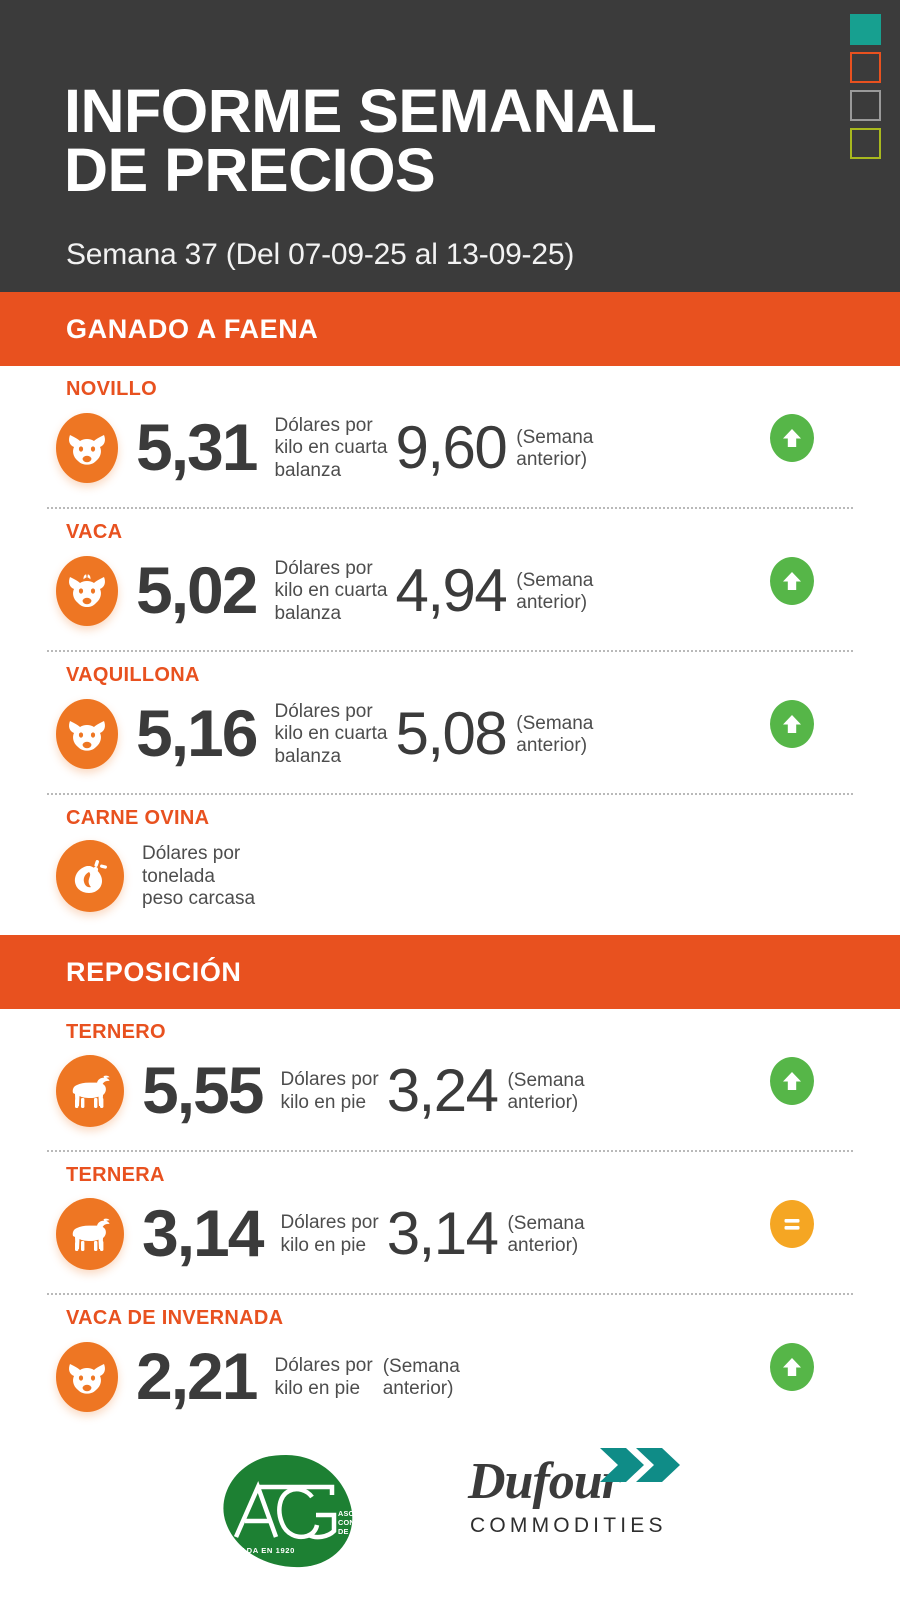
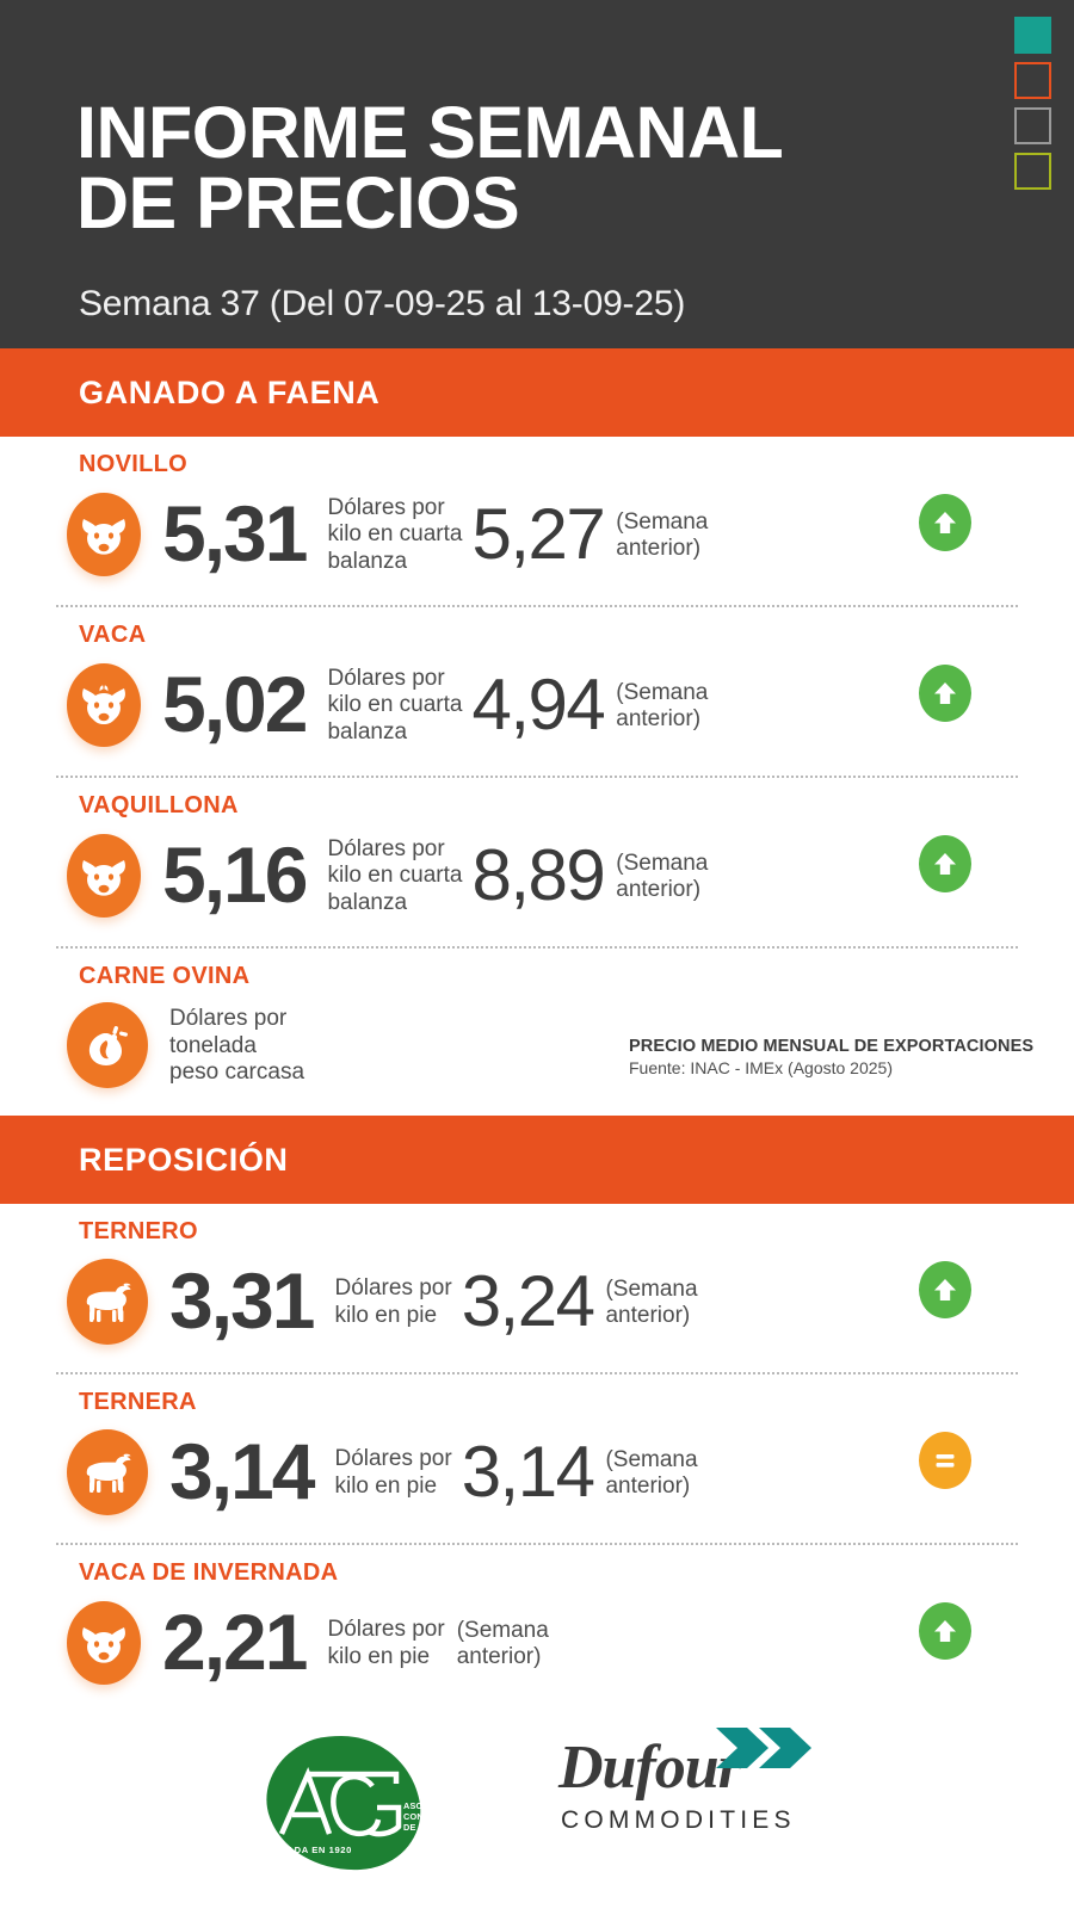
  INFORME SEMANAL
  DE PRECIOS
  Semana 37 (Del 07-09-25 al 13-09-25)
  GANADO A FAENA
  NOVILLO
  5,31
  Dólares por
  kilo en cuarta
  balanza
- 9,60
+ 5,27
  (Semana
  anterior)
  VACA
  5,02
  Dólares por
  kilo en cuarta
  balanza
  4,94
  (Semana
  anterior)
  VAQUILLONA
  5,16
  Dólares por
  kilo en cuarta
  balanza
- 5,08
+ 8,89
  (Semana
  anterior)
  CARNE OVINA
  Dólares por
  tonelada
  peso carcasa
+ PRECIO MEDIO MENSUAL DE EXPORTACIONES
+ Fuente: INAC - IMEx (Agosto 2025)
  REPOSICIÓN
  TERNERO
- 5,55
+ 3,31
  Dólares por
  kilo en pie
  3,24
  (Semana
  anterior)
  TERNERA
  3,14
  Dólares por
  kilo en pie
  3,14
  (Semana
  anterior)
  VACA DE INVERNADA
  2,21
  Dólares por
  kilo en pie
  (Semana
  anterior)
  FUNDADA EN 1920
  DE GANA
  Dufou
  COMMODITIES
